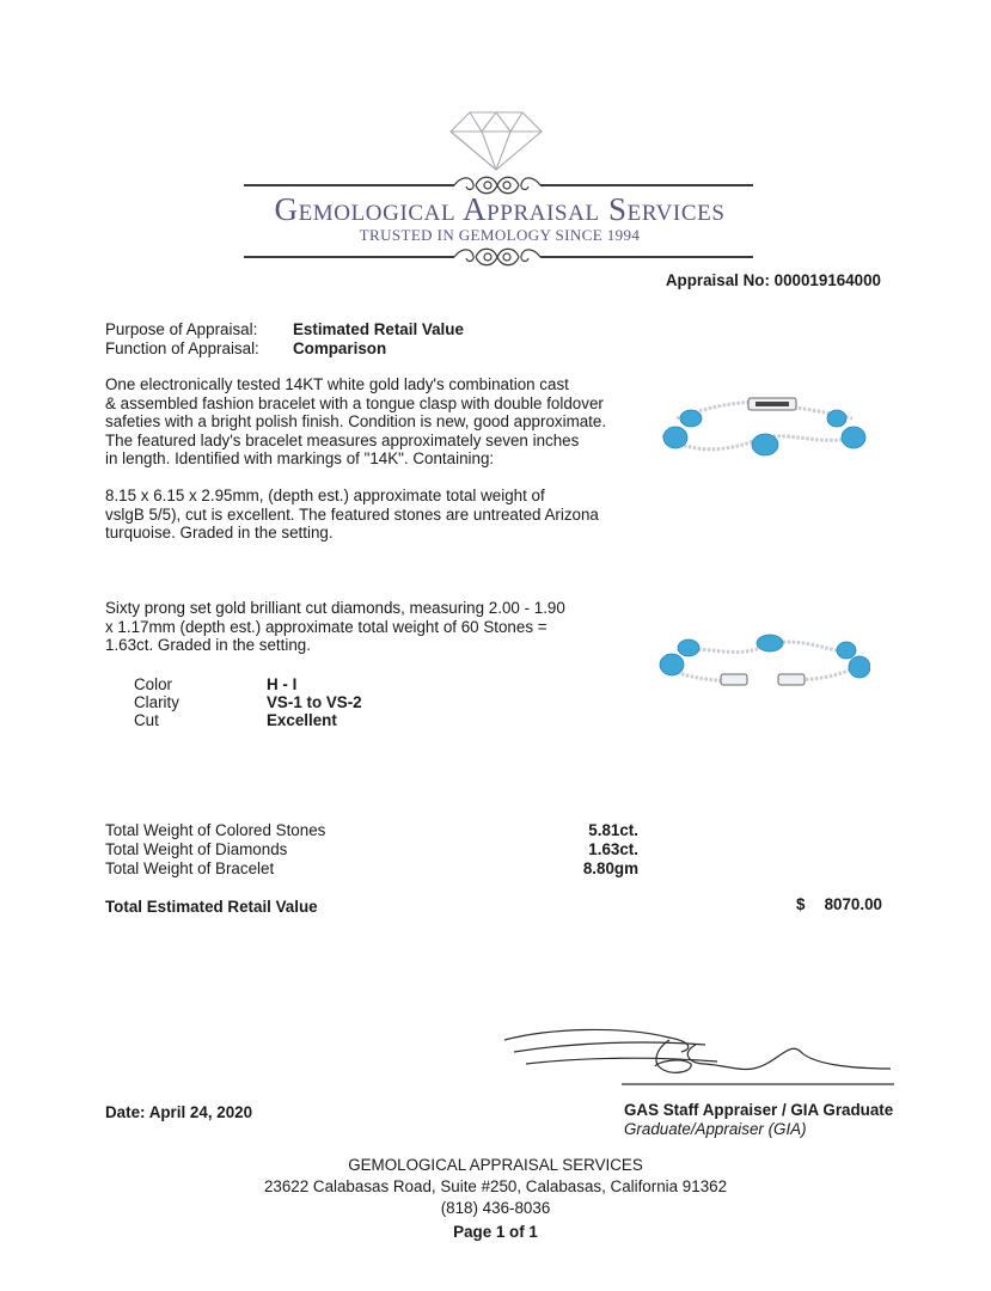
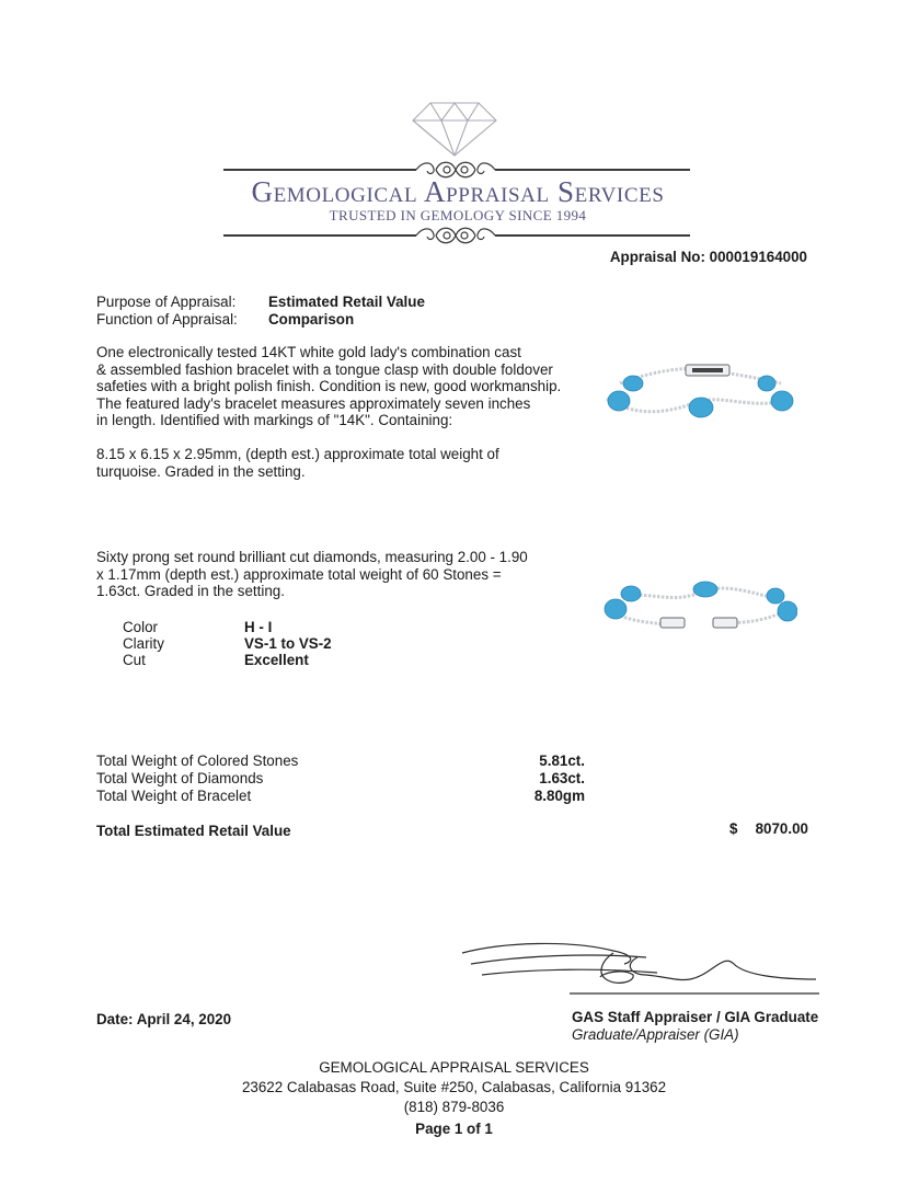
  Gemological Appraisal Services
  TRUSTED IN GEMOLOGY SINCE 1994
  Appraisal No: 000019164000
  Purpose of Appraisal:
  Estimated Retail Value
  Function of Appraisal:
  Comparison
  One electronically tested 14KT white gold lady's combination cast
  & assembled fashion bracelet with a tongue clasp with double foldover
- safeties with a bright polish finish. Condition is new, good approximate.
+ safeties with a bright polish finish. Condition is new, good workmanship.
  The featured lady's bracelet measures approximately seven inches
  in length. Identified with markings of "14K". Containing:
  8.15 x 6.15 x 2.95mm, (depth est.) approximate total weight of
- vslgB 5/5), cut is excellent. The featured stones are untreated Arizona
  turquoise. Graded in the setting.
- Sixty prong set gold brilliant cut diamonds, measuring 2.00 - 1.90
+ Sixty prong set round brilliant cut diamonds, measuring 2.00 - 1.90
  x 1.17mm (depth est.) approximate total weight of 60 Stones =
  1.63ct. Graded in the setting.
  Color
  H - I
  Clarity
  VS-1 to VS-2
  Cut
  Excellent
  Total Weight of Colored Stones
  5.81ct.
  Total Weight of Diamonds
  1.63ct.
  Total Weight of Bracelet
  8.80gm
  Total Estimated Retail Value
  $
  8070.00
  GAS Staff Appraiser / GIA Graduate
  Graduate/Appraiser (GIA)
  Date: April 24, 2020
  GEMOLOGICAL APPRAISAL SERVICES
  23622 Calabasas Road, Suite #250, Calabasas, California 91362
- (818) 436-8036
+ (818) 879-8036
  Page 1 of 1
